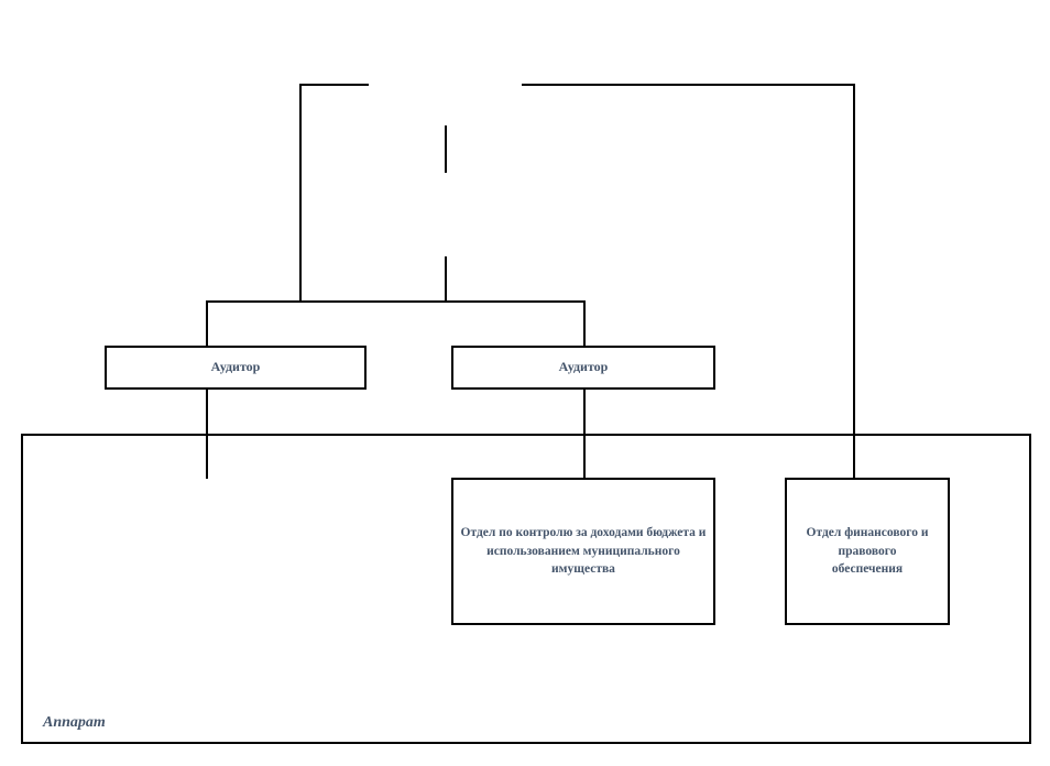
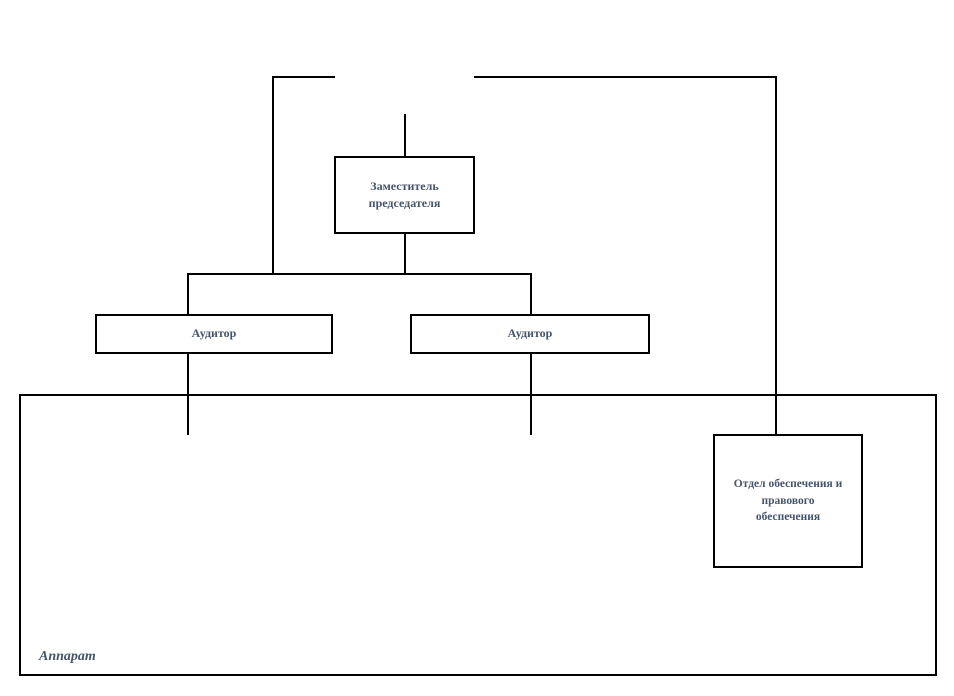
  Аппарат
+ Заместитель председателя
  Аудитор
  Аудитор
- Отдел по контролю за доходами бюджета и использованием муниципального имущества
- Отдел финансового и правового обеспечения
+ Отдел обеспечения и правового обеспечения
